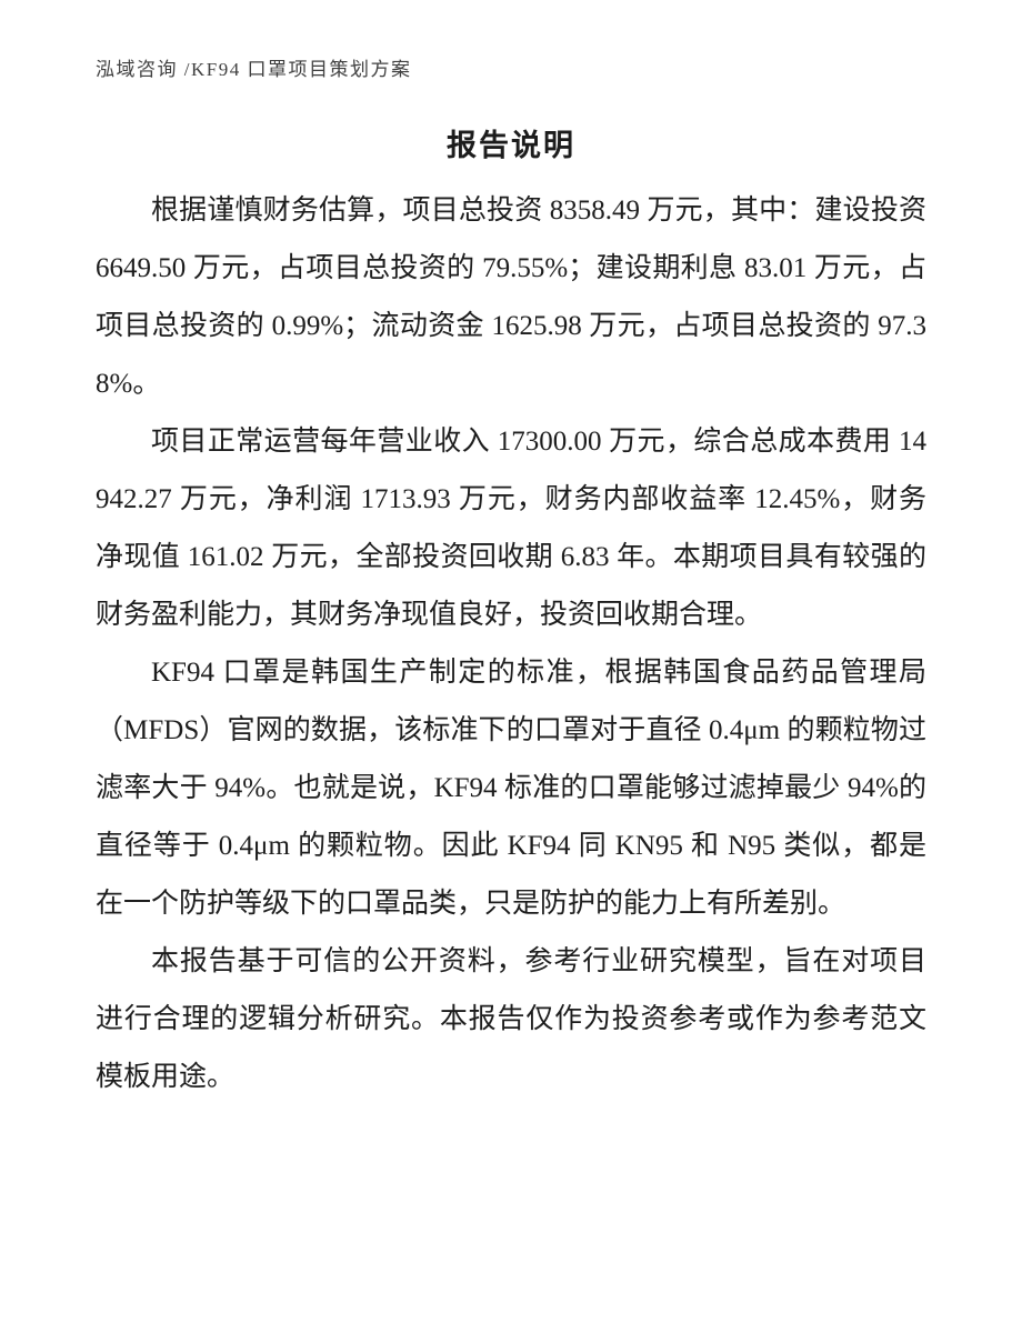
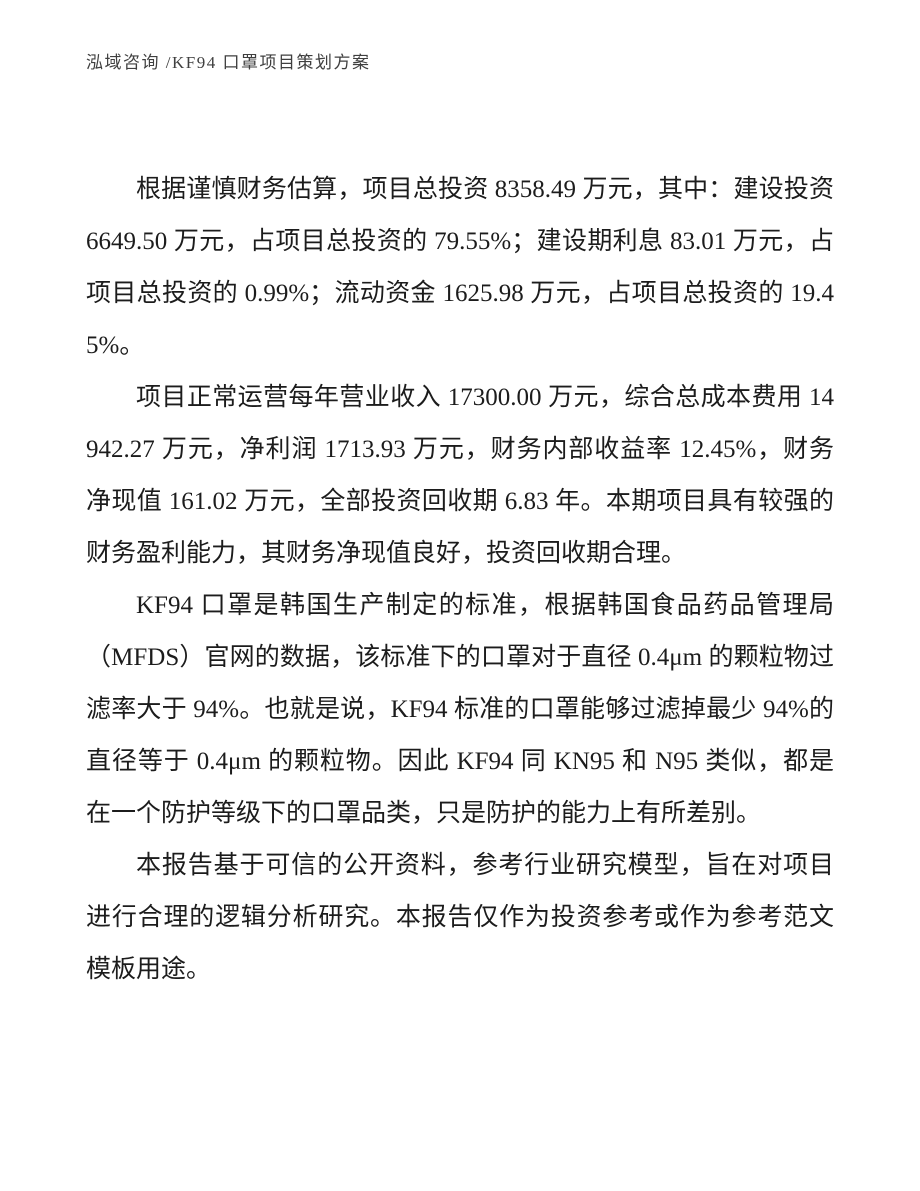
  泓域咨询 /KF94 口罩项目策划方案
- 报告说明
- 根据谨慎财务估算，项目总投资 8358.49 万元，其中：建设投资 6649.50 万元，占项目总投资的 79.55%；建设期利息 83.01 万元，占项目总投资的 0.99%；流动资金 1625.98 万元，占项目总投资的 97.38%。
+ 根据谨慎财务估算，项目总投资 8358.49 万元，其中：建设投资 6649.50 万元，占项目总投资的 79.55%；建设期利息 83.01 万元，占项目总投资的 0.99%；流动资金 1625.98 万元，占项目总投资的 19.45%。
  项目正常运营每年营业收入 17300.00 万元，综合总成本费用 14942.27 万元，净利润 1713.93 万元，财务内部收益率 12.45%，财务净现值 161.02 万元，全部投资回收期 6.83 年。本期项目具有较强的财务盈利能力，其财务净现值良好，投资回收期合理。
  KF94 口罩是韩国生产制定的标准，根据韩国食品药品管理局（MFDS）官网的数据，该标准下的口罩对于直径 0.4μm 的颗粒物过滤率大于 94%。也就是说，KF94 标准的口罩能够过滤掉最少 94%的直径等于 0.4μm 的颗粒物。因此 KF94 同 KN95 和 N95 类似，都是在一个防护等级下的口罩品类，只是防护的能力上有所差别。
  本报告基于可信的公开资料，参考行业研究模型，旨在对项目进行合理的逻辑分析研究。本报告仅作为投资参考或作为参考范文模板用途。
